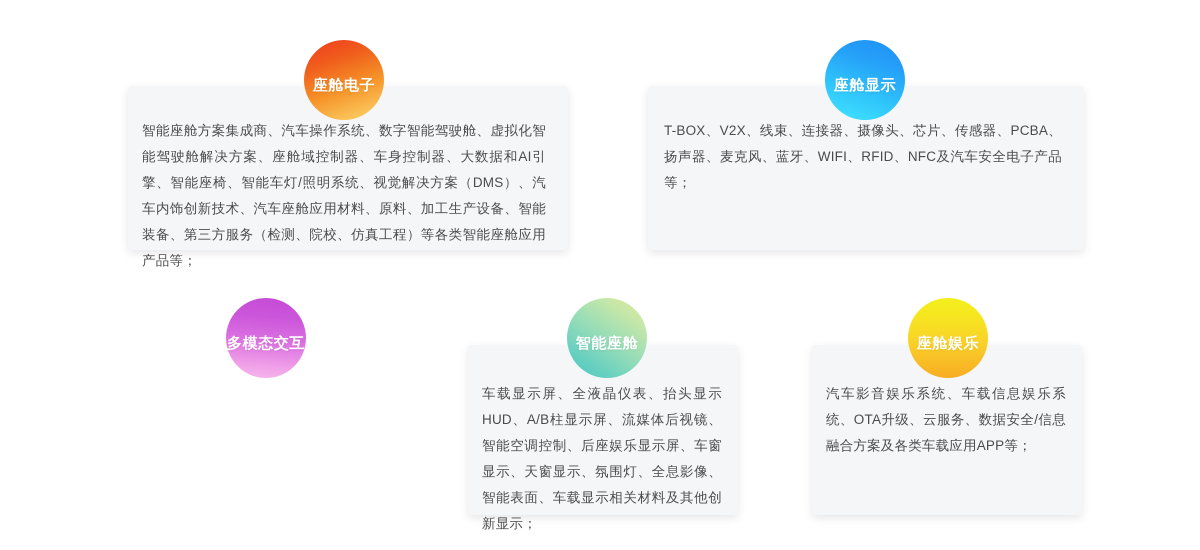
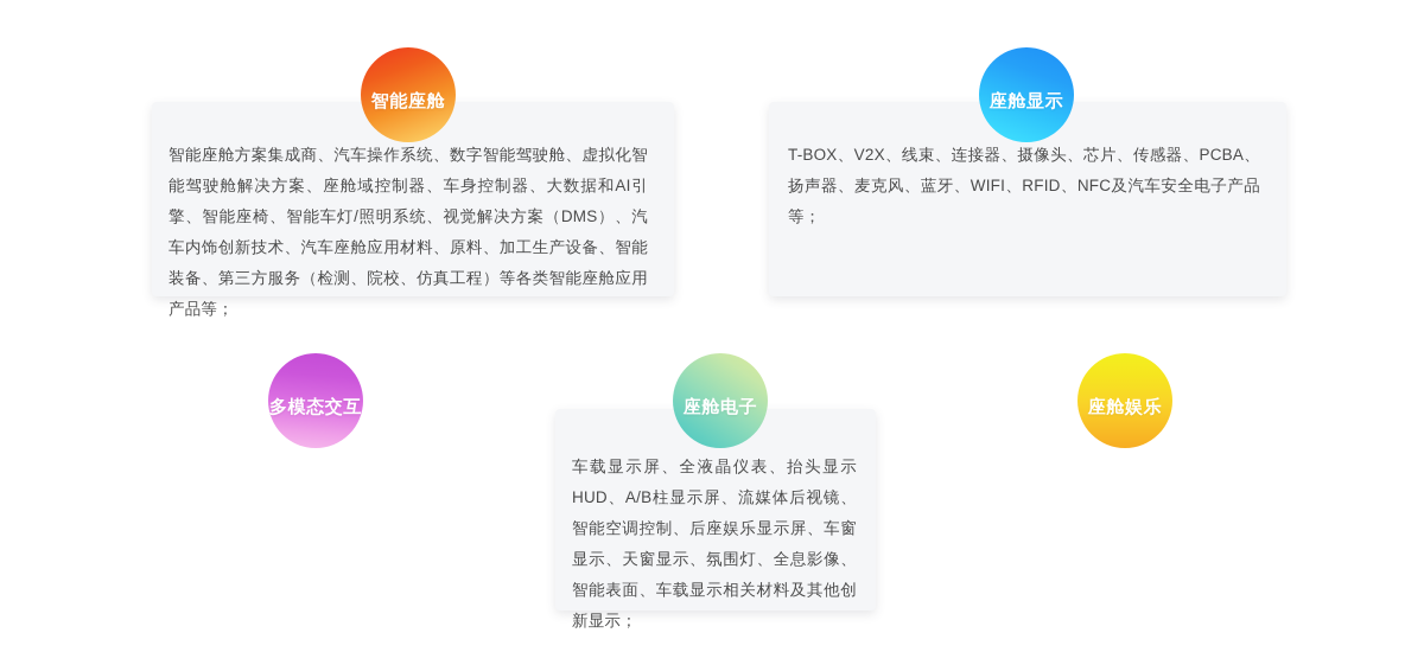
  智能座舱方案集成商、汽车操作系统、数字智能驾驶舱、虚拟化智能驾驶舱解决方案、座舱域控制器、车身控制器、大数据和AI引擎、智能座椅、智能车灯/照明系统、视觉解决方案（DMS）、汽车内饰创新技术、汽车座舱应用材料、原料、加工生产设备、智能装备、第三方服务（检测、院校、仿真工程）等各类智能座舱应用产品等；
- 座舱电子
+ 智能座舱
  T-BOX、V2X、线束、连接器、摄像头、芯片、传感器、PCBA、扬声器、麦克风、蓝牙、WIFI、RFID、NFC及汽车安全电子产品等；
  座舱显示
  多模态交互
  车载显示屏、全液晶仪表、抬头显示HUD、A/B柱显示屏、流媒体后视镜、智能空调控制、后座娱乐显示屏、车窗显示、天窗显示、氛围灯、全息影像、智能表面、车载显示相关材料及其他创新显示；
- 智能座舱
+ 座舱电子
- 汽车影音娱乐系统、车载信息娱乐系统、OTA升级、云服务、数据安全/信息融合方案及各类车载应用APP等；
  座舱娱乐
